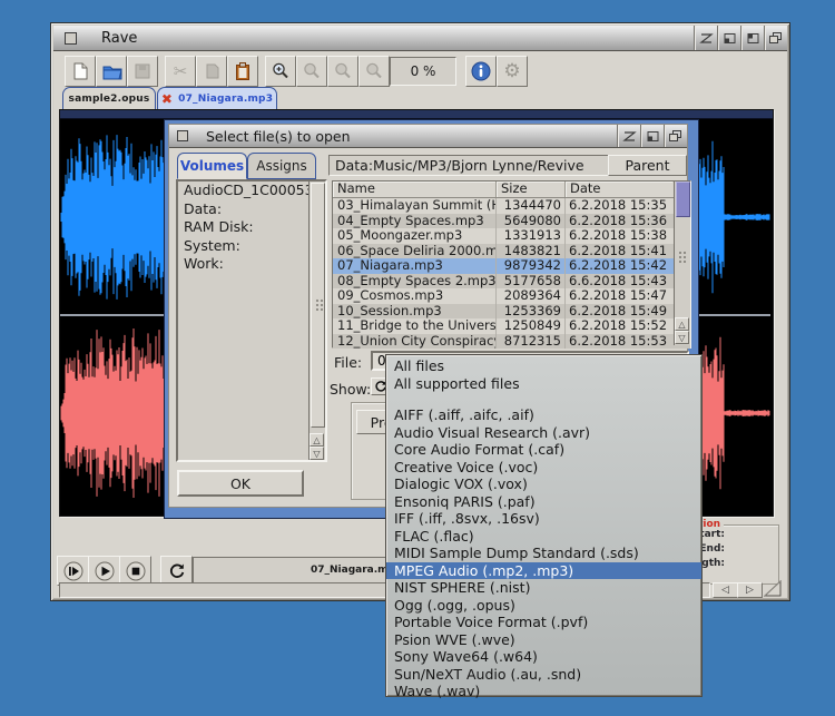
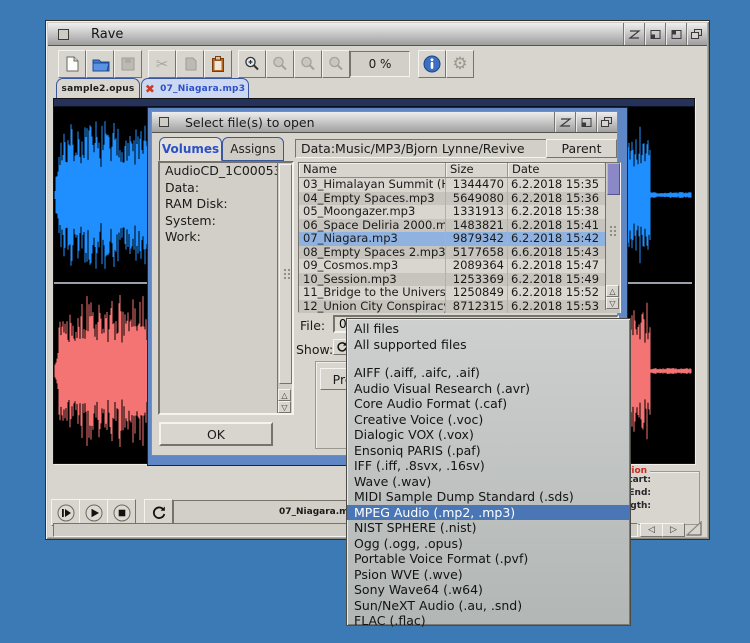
  Rave
  ✂
  0 %
  ⚙
  sample2.opus
  ✖
  07_Niagara.mp3
  End:
  07_Niagara.m
  ◁
  ▷
  Select file(s) to open
  Volumes
  Assigns
  Data:Music/MP3/Bjorn Lynne/Revive
  Parent
  AudioCD_1C0005
  Data:
  RAM Disk:
  System:
  Work:
  △
  ▽
  OK
  Name
  Size
  Date
  03_Himalayan Summit (H
  1344470
  6.2.2018 15:35
  04_Empty Spaces.mp3
  5649080
  6.2.2018 15:36
  05_Moongazer.mp3
  1331913
  6.2.2018 15:38
  06_Space Deliria 2000.m
  1483821
  6.2.2018 15:41
  07_Niagara.mp3
  9879342
  6.2.2018 15:42
  08_Empty Spaces 2.mp3
  5177658
  6.6.2018 15:43
  09_Cosmos.mp3
  2089364
  6.2.2018 15:47
  10_Session.mp3
  1253369
  6.2.2018 15:49
  11_Bridge to the Univers
  1250849
  6.2.2018 15:52
  12_Union City Conspirac
  8712315
  6.2.2018 15:53
  △
  ▽
  File:
  Show:
  All files
  All supported files
  AIFF (.aiff, .aifc, .aif)
  Audio Visual Research (.avr)
  Core Audio Format (.caf)
  Creative Voice (.voc)
  Dialogic VOX (.vox)
  Ensoniq PARIS (.paf)
  IFF (.iff, .8svx, .16sv)
- FLAC (.flac)
+ Wave (.wav)
  MIDI Sample Dump Standard (.sds)
  MPEG Audio (.mp2, .mp3)
  NIST SPHERE (.nist)
  Ogg (.ogg, .opus)
  Portable Voice Format (.pvf)
  Psion WVE (.wve)
  Sony Wave64 (.w64)
  Sun/NeXT Audio (.au, .snd)
- Wave (.wav)
+ FLAC (.flac)
